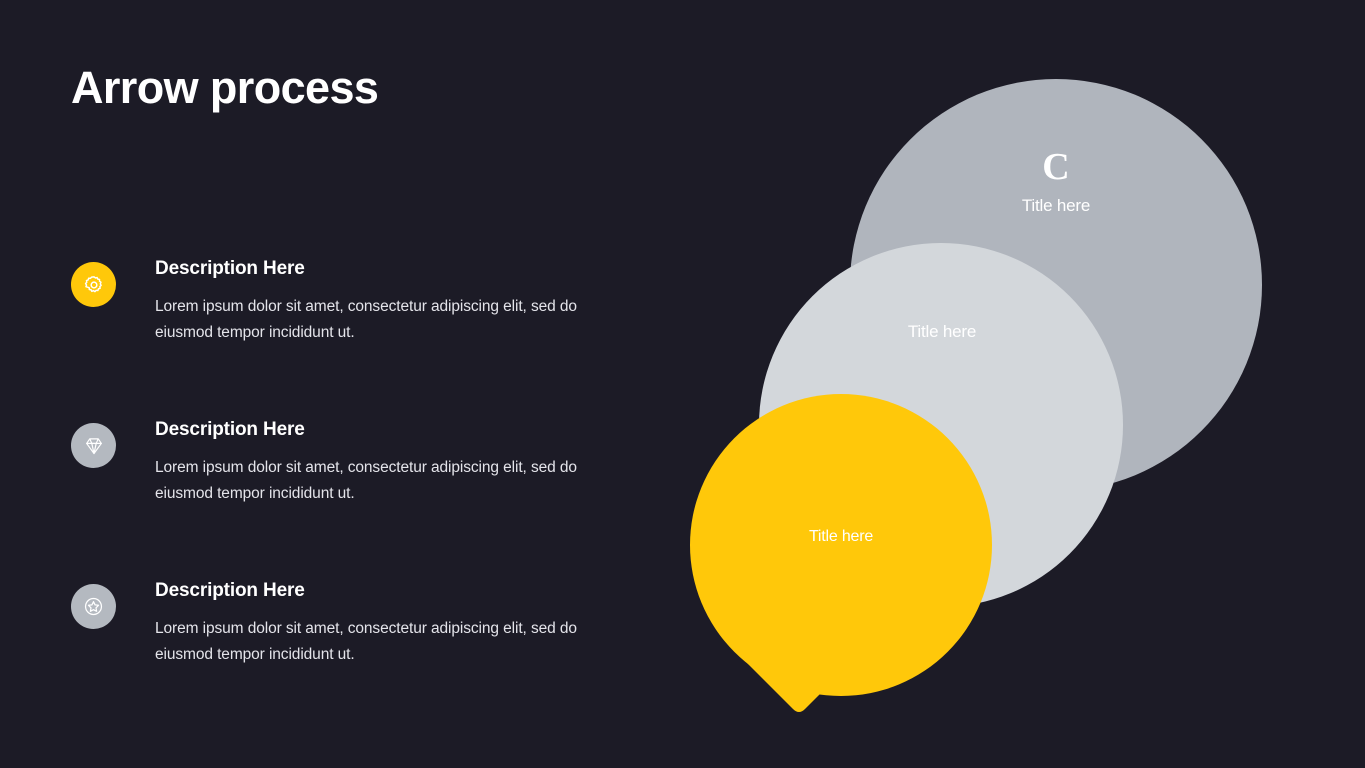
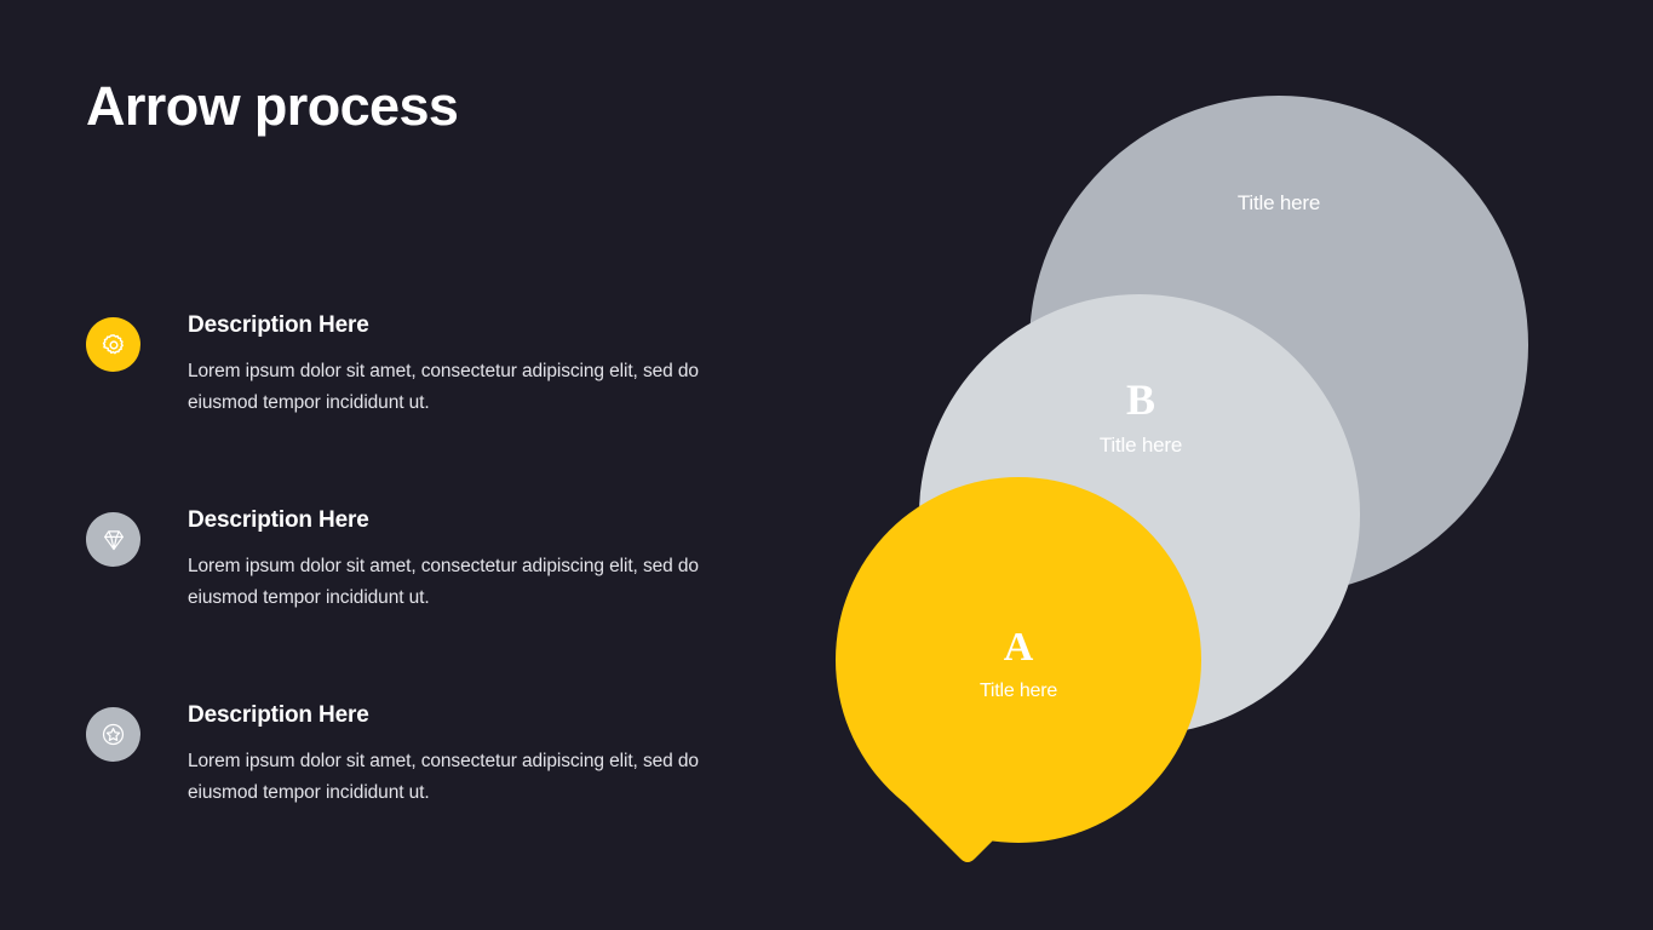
  Arrow process
  Description Here
  Lorem ipsum dolor sit amet, consectetur adipiscing elit, sed do eiusmod tempor incididunt ut.
  Description Here
  Lorem ipsum dolor sit amet, consectetur adipiscing elit, sed do eiusmod tempor incididunt ut.
  Description Here
  Lorem ipsum dolor sit amet, consectetur adipiscing elit, sed do eiusmod tempor incididunt ut.
- C
  Title here
+ B
  Title here
+ A
  Title here
